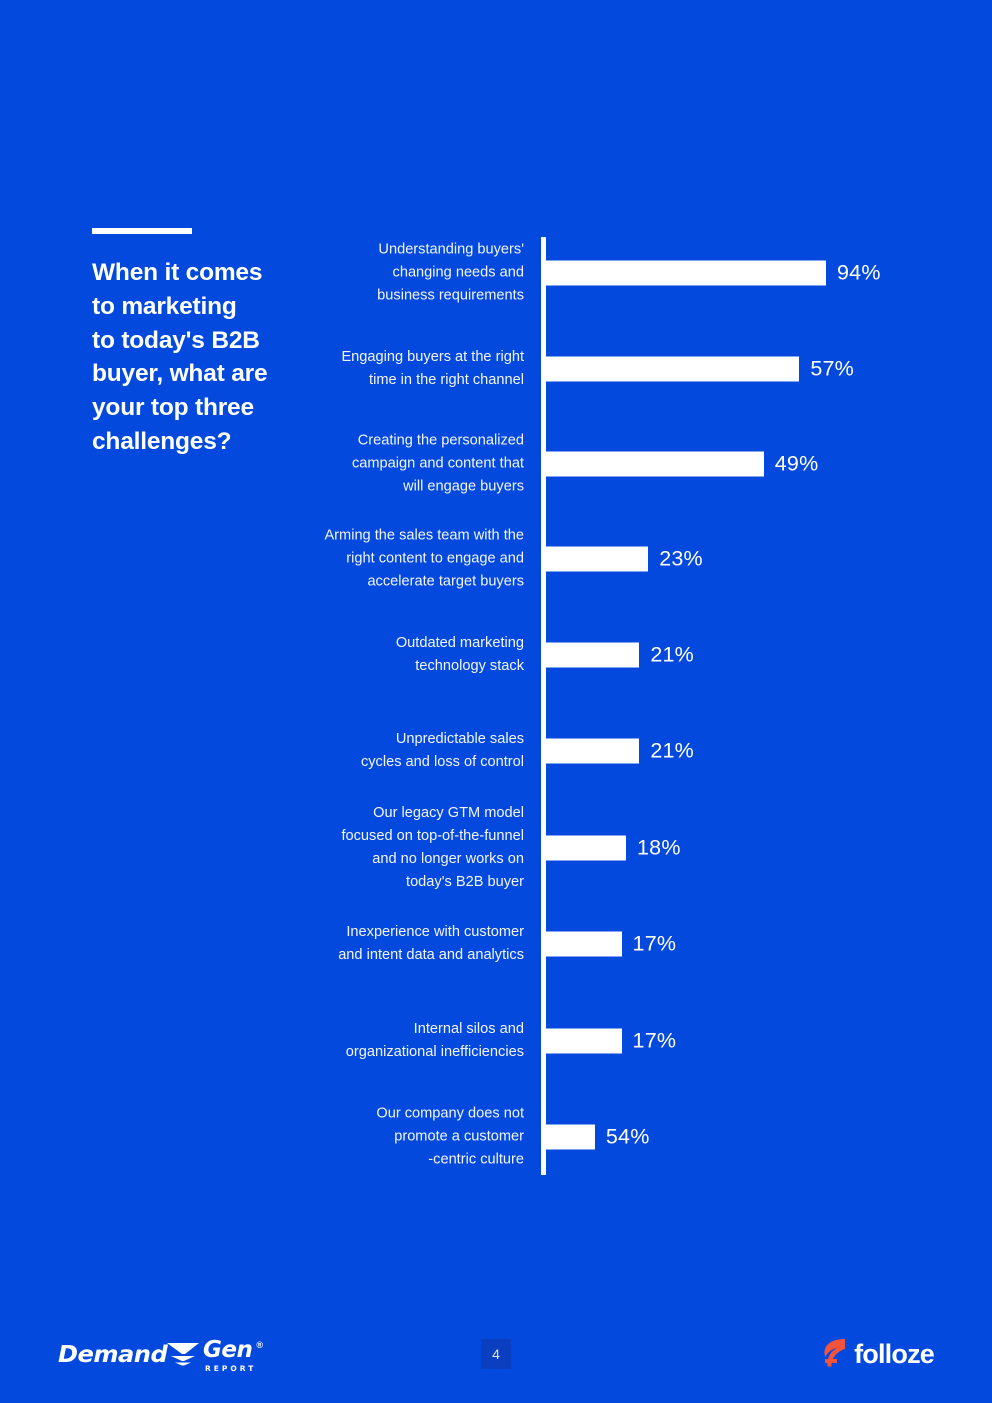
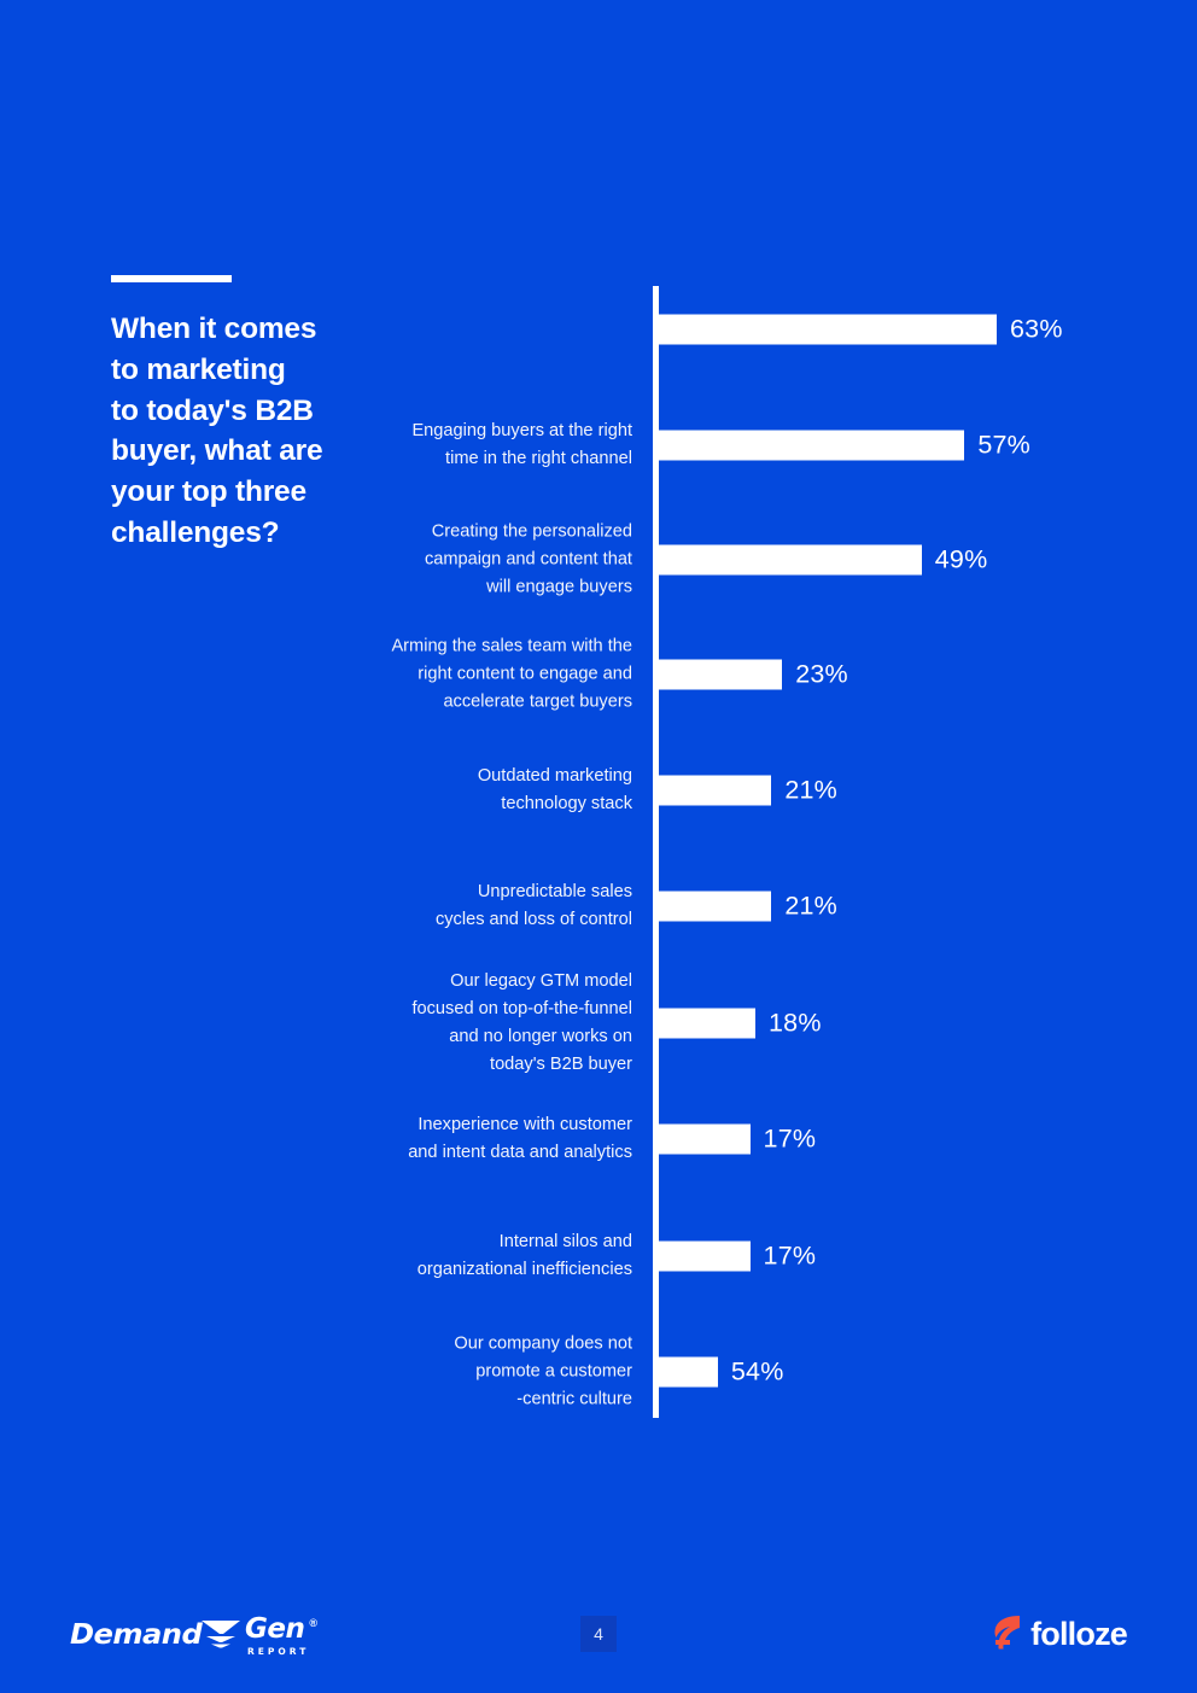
  When it comes
  to marketing
  to today's B2B
  buyer, what are
  your top three
  challenges?
- Understanding buyers'
- changing needs and
- business requirements
- 94%
+ 63%
  Engaging buyers at the right
  time in the right channel
  57%
  Creating the personalized
  campaign and content that
  will engage buyers
  49%
  Arming the sales team with the
  right content to engage and
  accelerate target buyers
  23%
  Outdated marketing
  technology stack
  21%
  Unpredictable sales
  cycles and loss of control
  21%
  Our legacy GTM model
  focused on top-of-the-funnel
  and no longer works on
  today's B2B buyer
  18%
  Inexperience with customer
  and intent data and analytics
  17%
  Internal silos and
  organizational inefficiencies
  17%
  Our company does not
  promote a customer
  -centric culture
  54%
  Demand
  Gen
  REPORT
  ®
  4
  folloze
